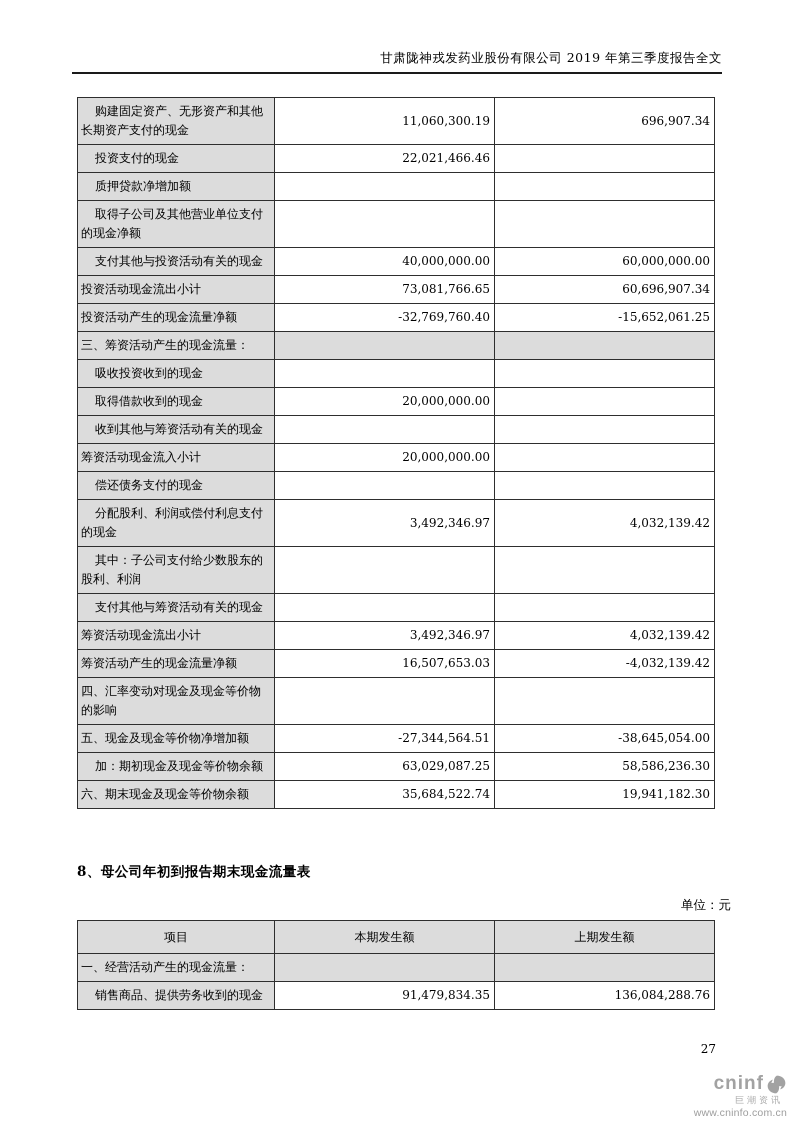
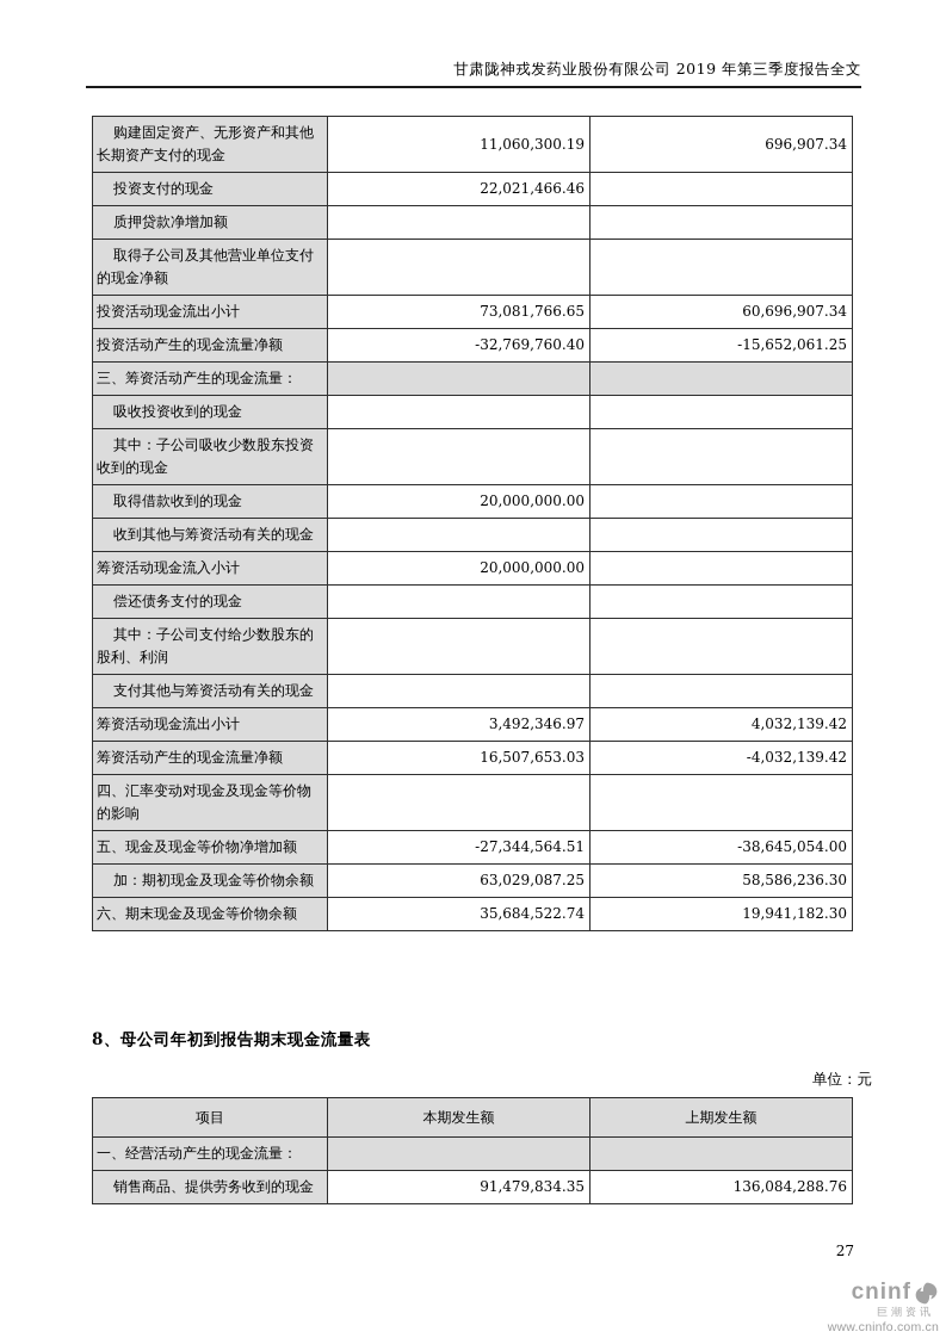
  甘肃陇神戎发药业股份有限公司 2019 年第三季度报告全文
  购建固定资产、无形资产和其他长期资产支付的现金	11,060,300.19	696,907.34
  投资支付的现金	22,021,466.46
  质押贷款净增加额
  取得子公司及其他营业单位支付的现金净额
- 支付其他与投资活动有关的现金	40,000,000.00	60,000,000.00
  投资活动现金流出小计	73,081,766.65	60,696,907.34
  投资活动产生的现金流量净额	-32,769,760.40	-15,652,061.25
  三、筹资活动产生的现金流量：
  吸收投资收到的现金
+ 其中：子公司吸收少数股东投资收到的现金
  取得借款收到的现金	20,000,000.00
  收到其他与筹资活动有关的现金
  筹资活动现金流入小计	20,000,000.00
  偿还债务支付的现金
- 分配股利、利润或偿付利息支付的现金	3,492,346.97	4,032,139.42
  其中：子公司支付给少数股东的股利、利润
  支付其他与筹资活动有关的现金
  筹资活动现金流出小计	3,492,346.97	4,032,139.42
  筹资活动产生的现金流量净额	16,507,653.03	-4,032,139.42
  四、汇率变动对现金及现金等价物的影响
  五、现金及现金等价物净增加额	-27,344,564.51	-38,645,054.00
  加：期初现金及现金等价物余额	63,029,087.25	58,586,236.30
  六、期末现金及现金等价物余额	35,684,522.74	19,941,182.30
  8、母公司年初到报告期末现金流量表
  单位：元
  项目	本期发生额	上期发生额
  一、经营活动产生的现金流量：
  销售商品、提供劳务收到的现金	91,479,834.35	136,084,288.76
  27
  cninf
  巨潮资讯
  www.cninfo.com.cn
